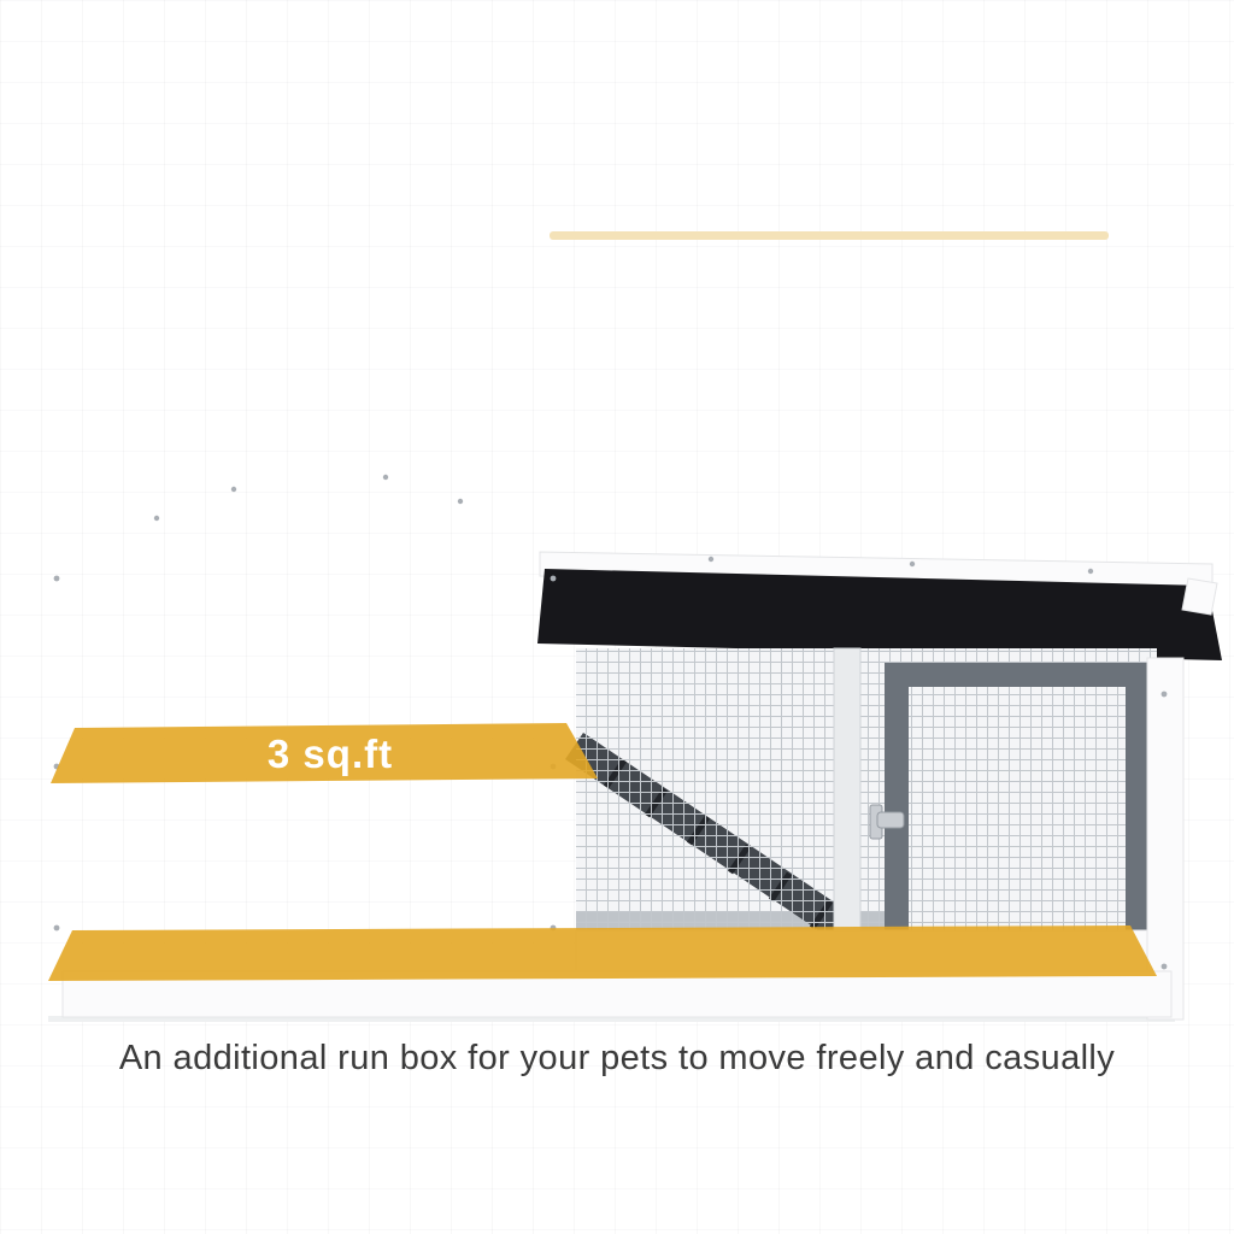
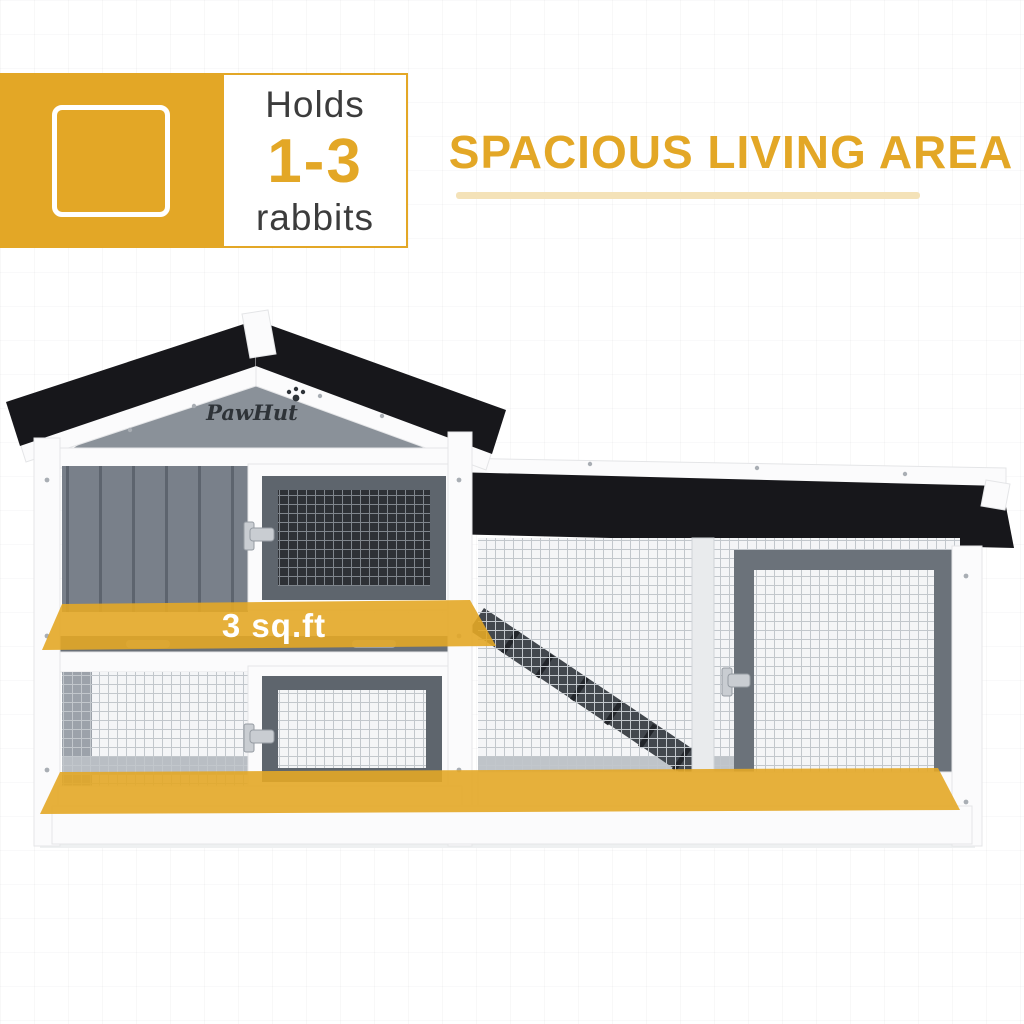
+ Holds
+ 1-3
+ rabbits
+ SPACIOUS LIVING AREA
+ PawHut
  3 sq.ft
- An additional run box for your pets to move freely and casually
